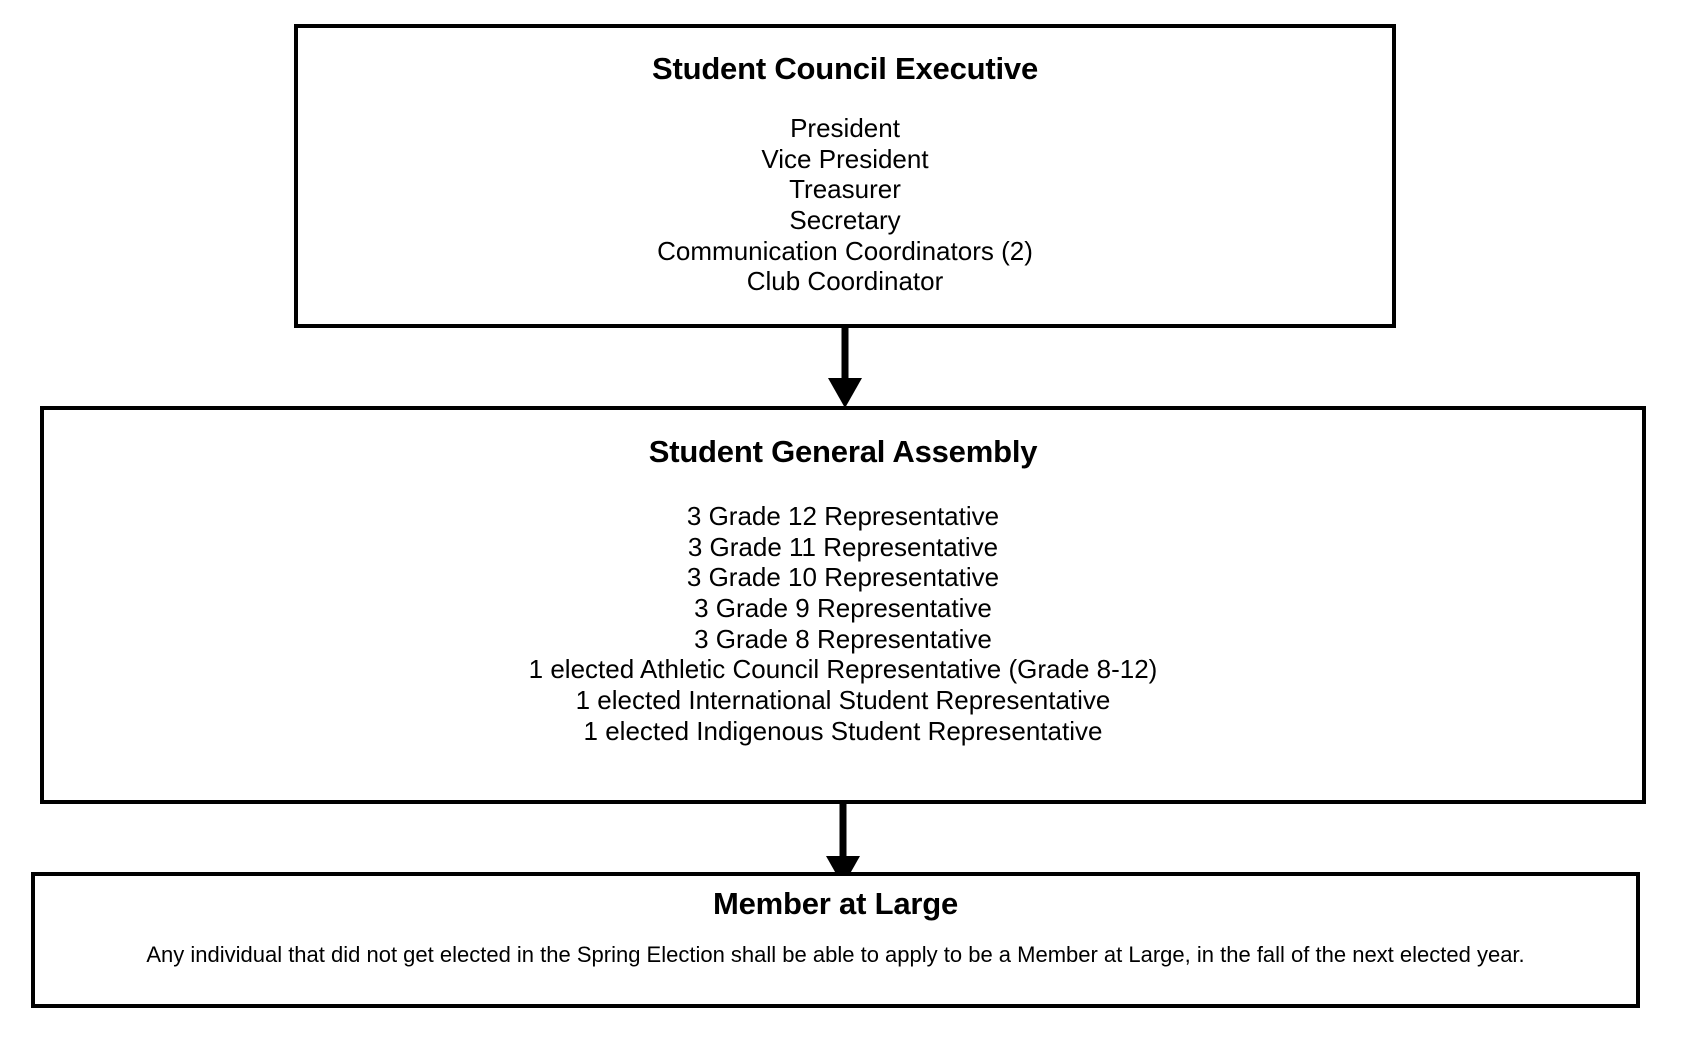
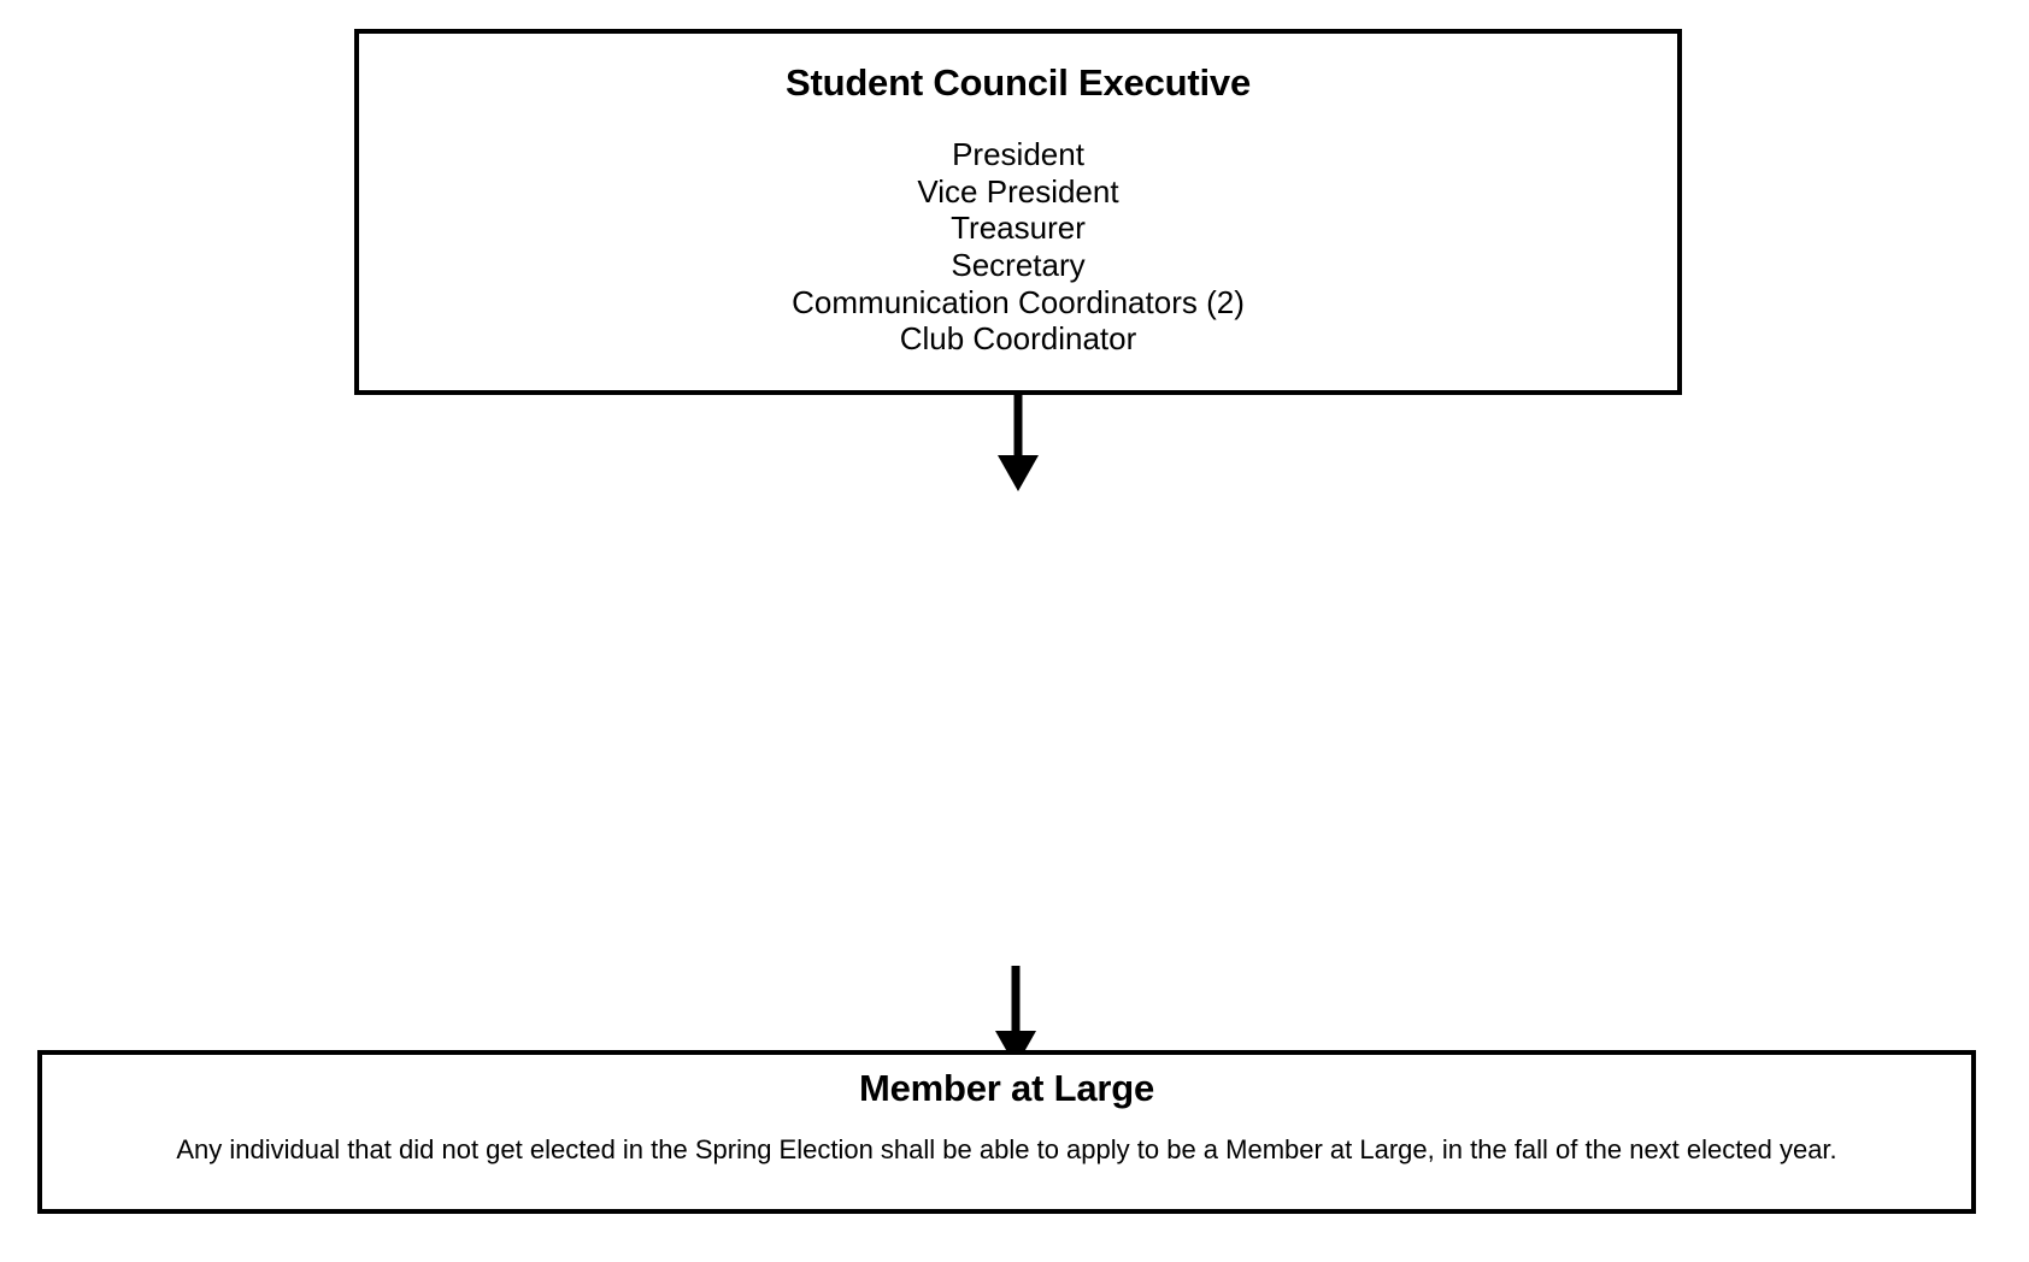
  Student Council Executive
  President
  Vice President
  Treasurer
  Secretary
  Communication Coordinators (2)
  Club Coordinator
- Student General Assembly
- 3 Grade 12 Representative
- 3 Grade 11 Representative
- 3 Grade 10 Representative
- 3 Grade 9 Representative
- 3 Grade 8 Representative
- 1 elected Athletic Council Representative (Grade 8-12)
- 1 elected International Student Representative
- 1 elected Indigenous Student Representative
  Member at Large
  Any individual that did not get elected in the Spring Election shall be able to apply to be a Member at Large, in the fall of the next elected year.
